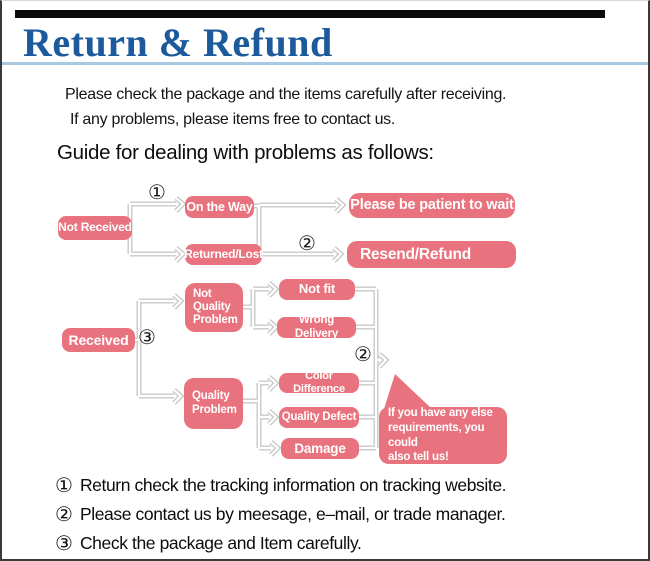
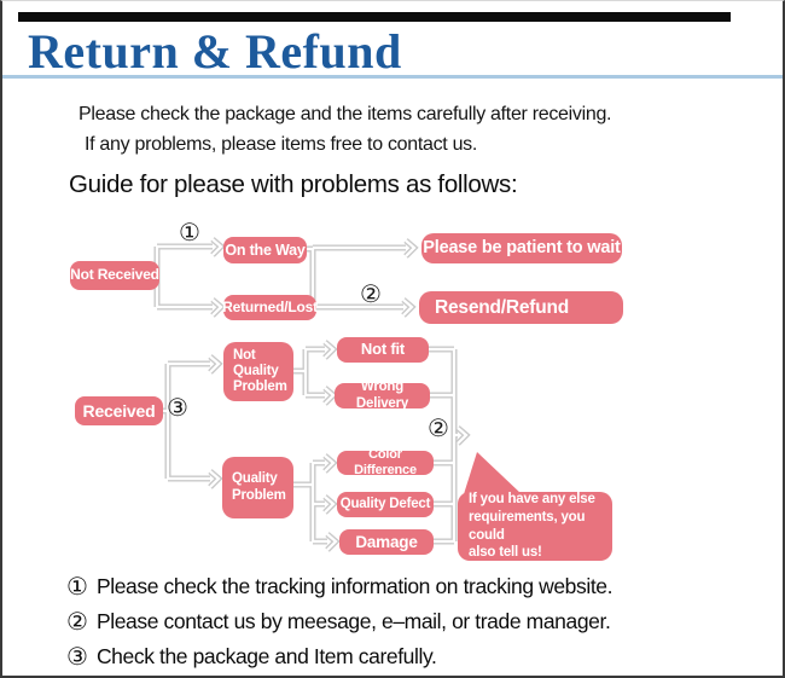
  Return & Refund
  Please check the package and the items carefully after receiving.
  If any problems, please items free to contact us.
- Guide for dealing with problems as follows:
+ Guide for please with problems as follows:
  Not Received
  On the Way
  Returned/Lost
  Please be patient to wait
  Resend/Refund
  Received
  Not
  Quality
  Problem
  Not fit
  Wrong Delivery
  Quality
  Problem
  Color Difference
  Quality Defect
  Damage
  If you have any else
  requirements, you could
  also tell us!
  ①
  ②
  ③
  ②
  ①
- Return check the tracking information on tracking website.
+ Please check the tracking information on tracking website.
  ②
  Please contact us by meesage, e–mail, or trade manager.
  ③
  Check the package and Item carefully.
